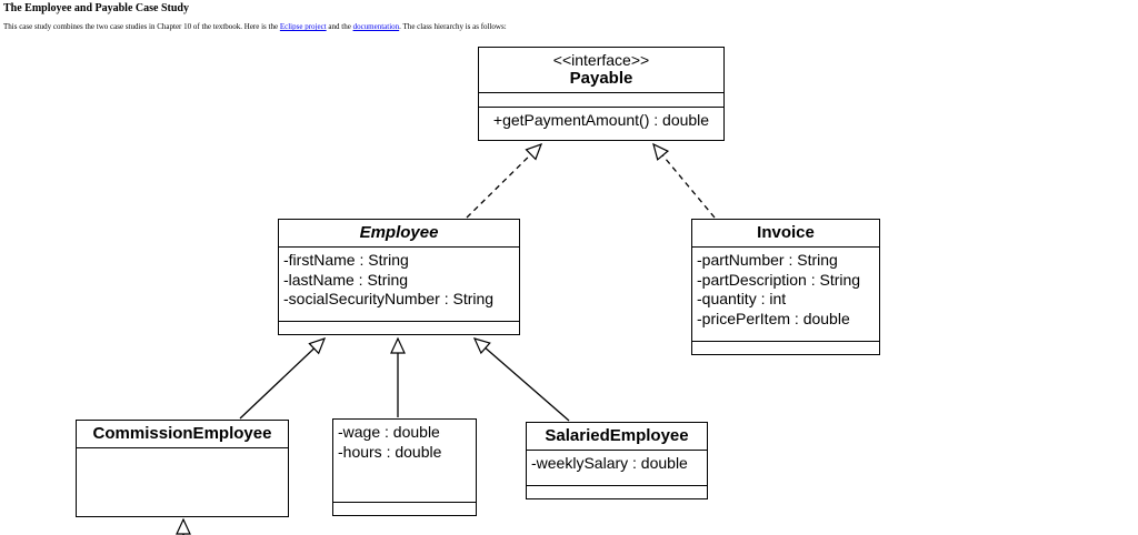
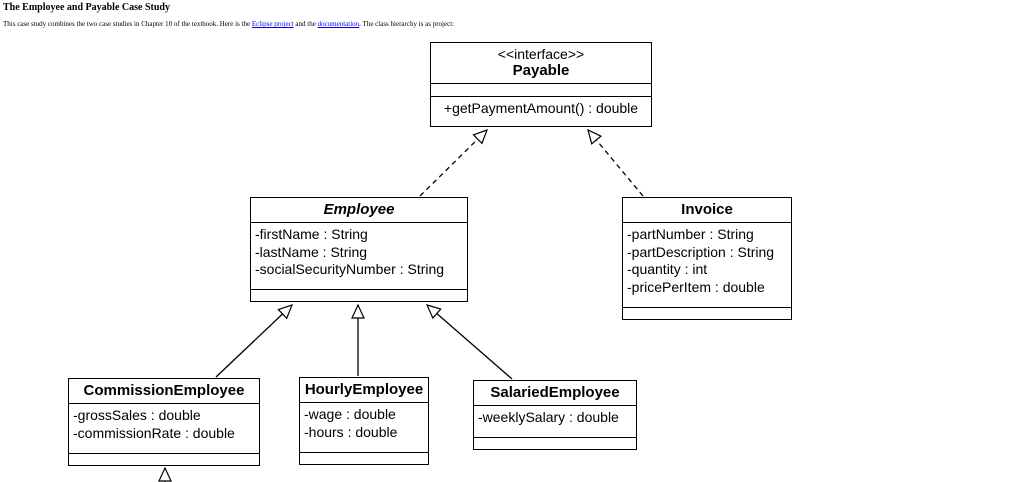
  The Employee and Payable Case Study
- This case study combines the two case studies in Chapter 10 of the textbook. Here is the Eclipse project and the documentation. The class hierarchy is as follows:
+ This case study combines the two case studies in Chapter 10 of the textbook. Here is the Eclipse project and the documentation. The class hierarchy is as project:
  <<interface>>
  Payable
  +getPaymentAmount() : double
  Employee
  -firstName : String
  -lastName : String
  -socialSecurityNumber : String
  Invoice
  -partNumber : String
  -partDescription : String
  -quantity : int
  -pricePerItem : double
  CommissionEmployee
+ -grossSales : double
+ -commissionRate : double
+ HourlyEmployee
  -wage : double
  -hours : double
  SalariedEmployee
  -weeklySalary : double
